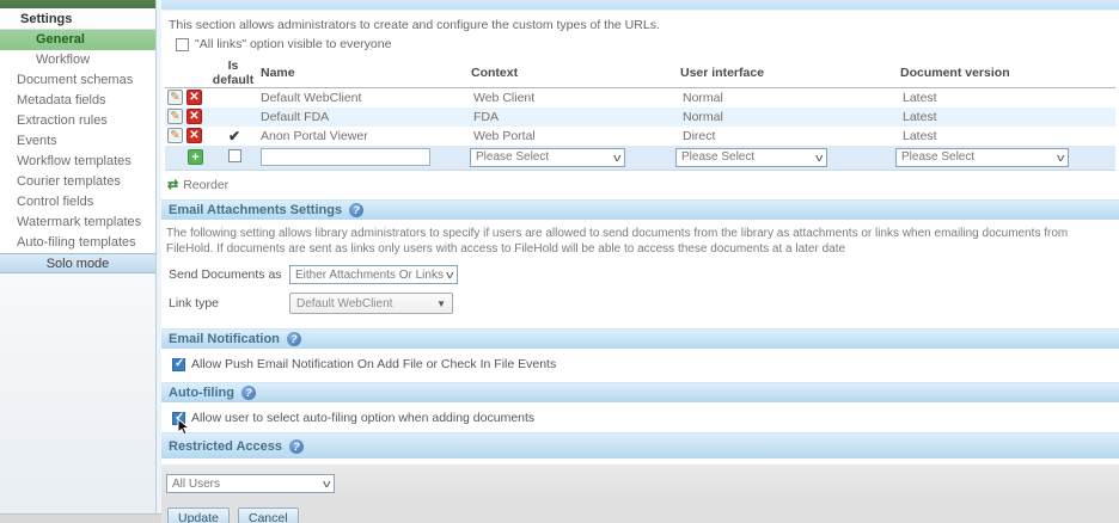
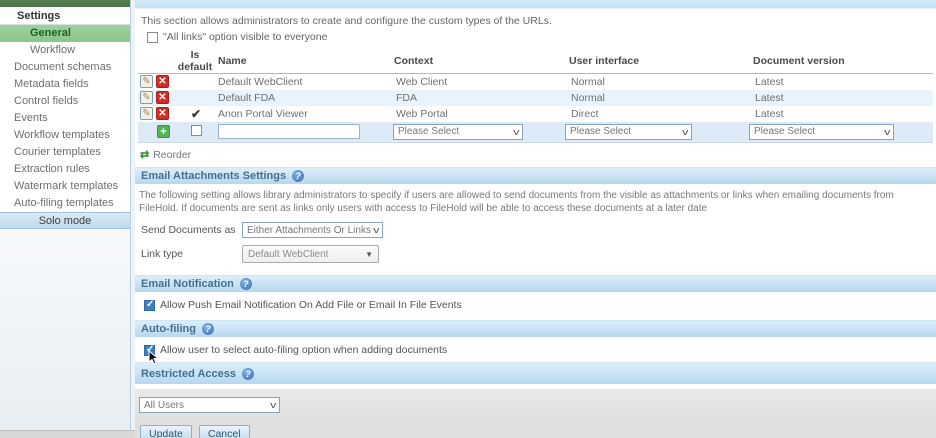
  Settings
  General
  Workflow
  Document schemas
  Metadata fields
- Extraction rules
+ Control fields
  Events
  Workflow templates
  Courier templates
- Control fields
+ Extraction rules
  Watermark templates
  Auto-filing templates
  Solo mode
  This section allows administrators to create and configure the custom types of the URLs.
  "All links" option visible to everyone
  	Is default	Name	Context	User interface	Document version
  ✎ ✕		Default WebClient	Web Client	Normal	Latest
  ✎ ✕		Default FDA	FDA	Normal	Latest
  ✎ ✕	✔	Anon Portal Viewer	Web Portal	Direct	Latest
  +			Please Select v	Please Select v	Please Select v
  ⇄
  Reorder
  Email Attachments Settings
  ?
- The following setting allows library administrators to specify if users are allowed to send documents from the library as attachments or links when emailing documents from FileHold. If documents are sent as links only users with access to FileHold will be able to access these documents at a later date
+ The following setting allows library administrators to specify if users are allowed to send documents from the visible as attachments or links when emailing documents from FileHold. If documents are sent as links only users with access to FileHold will be able to access these documents at a later date
  Send Documents as
  Either Attachments Or Links
  v
  Link type
  Default WebClient
  ▼
  Email Notification
  ?
- Allow Push Email Notification On Add File or Check In File Events
+ Allow Push Email Notification On Add File or Email In File Events
  Auto-filing
  ?
  Allow user to select auto-filing option when adding documents
  Restricted Access
  ?
  All Users
  v
  Update
  Cancel
